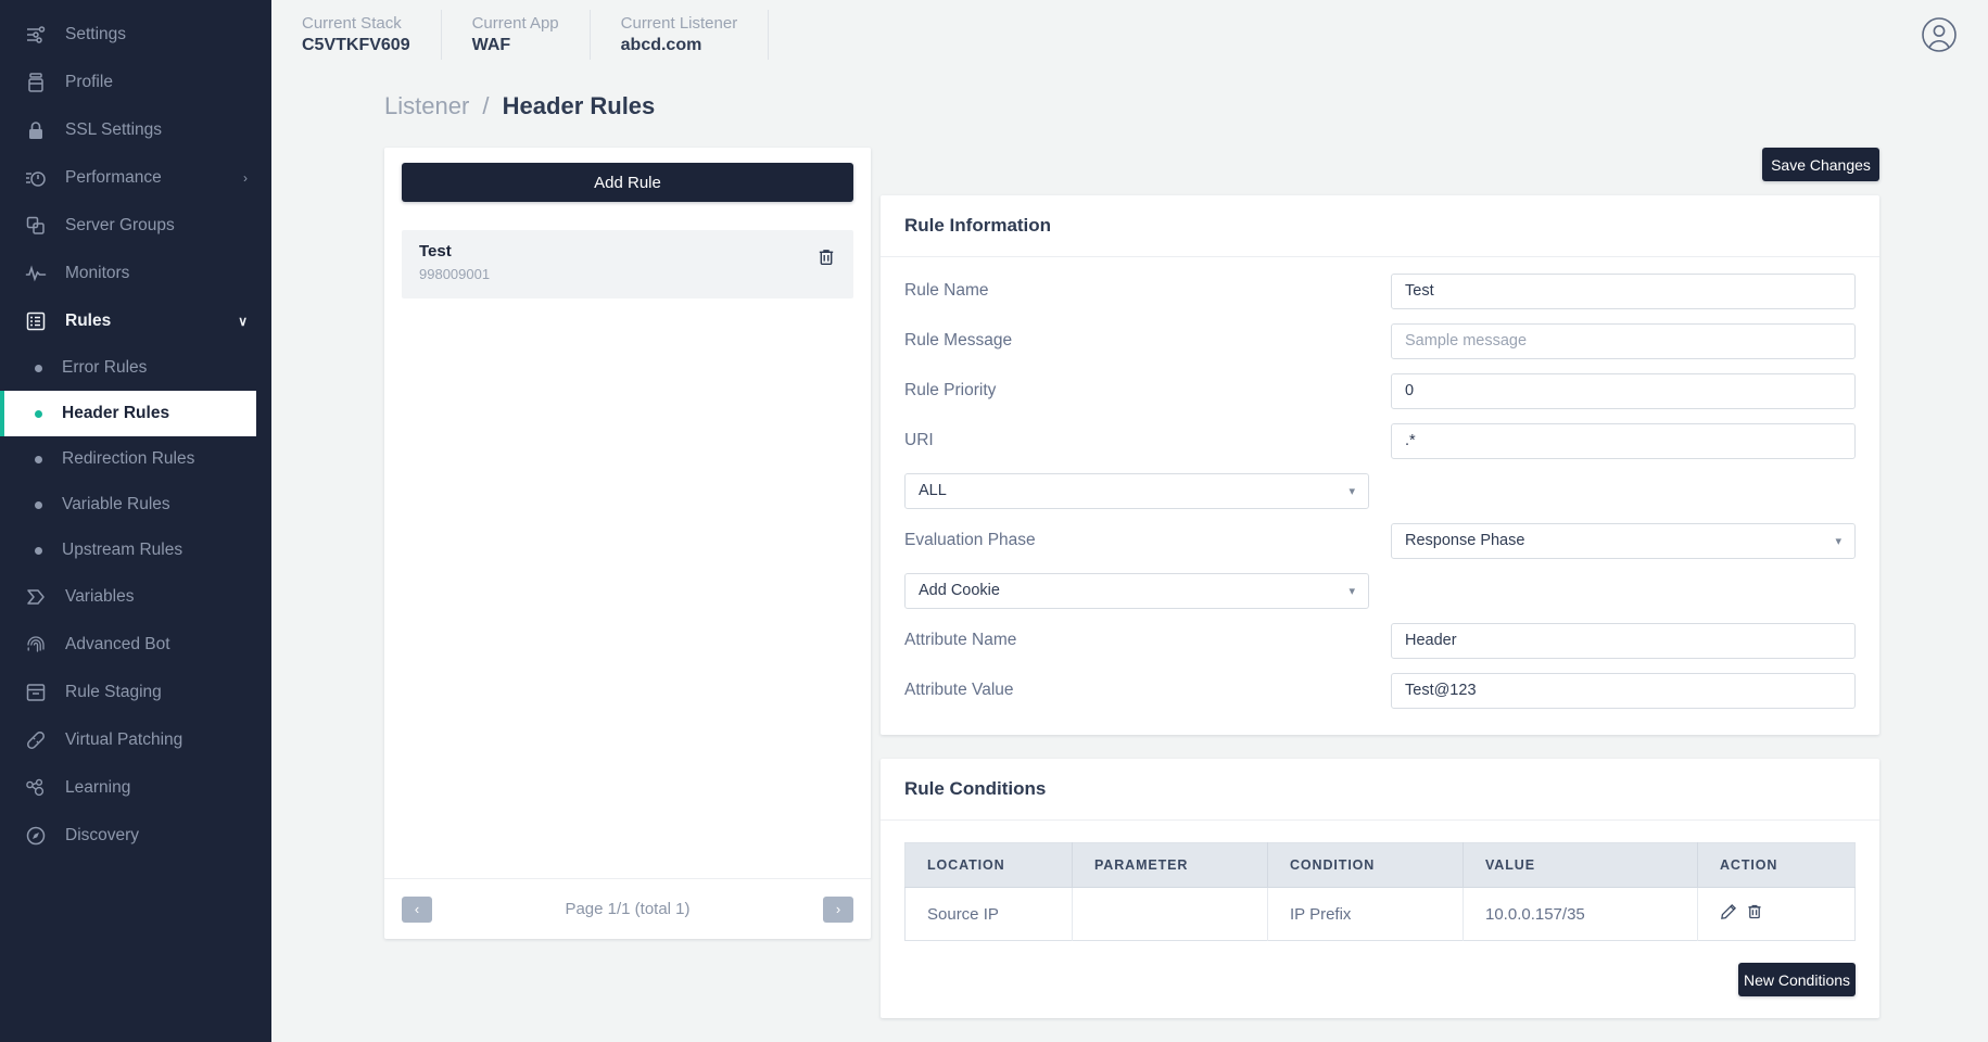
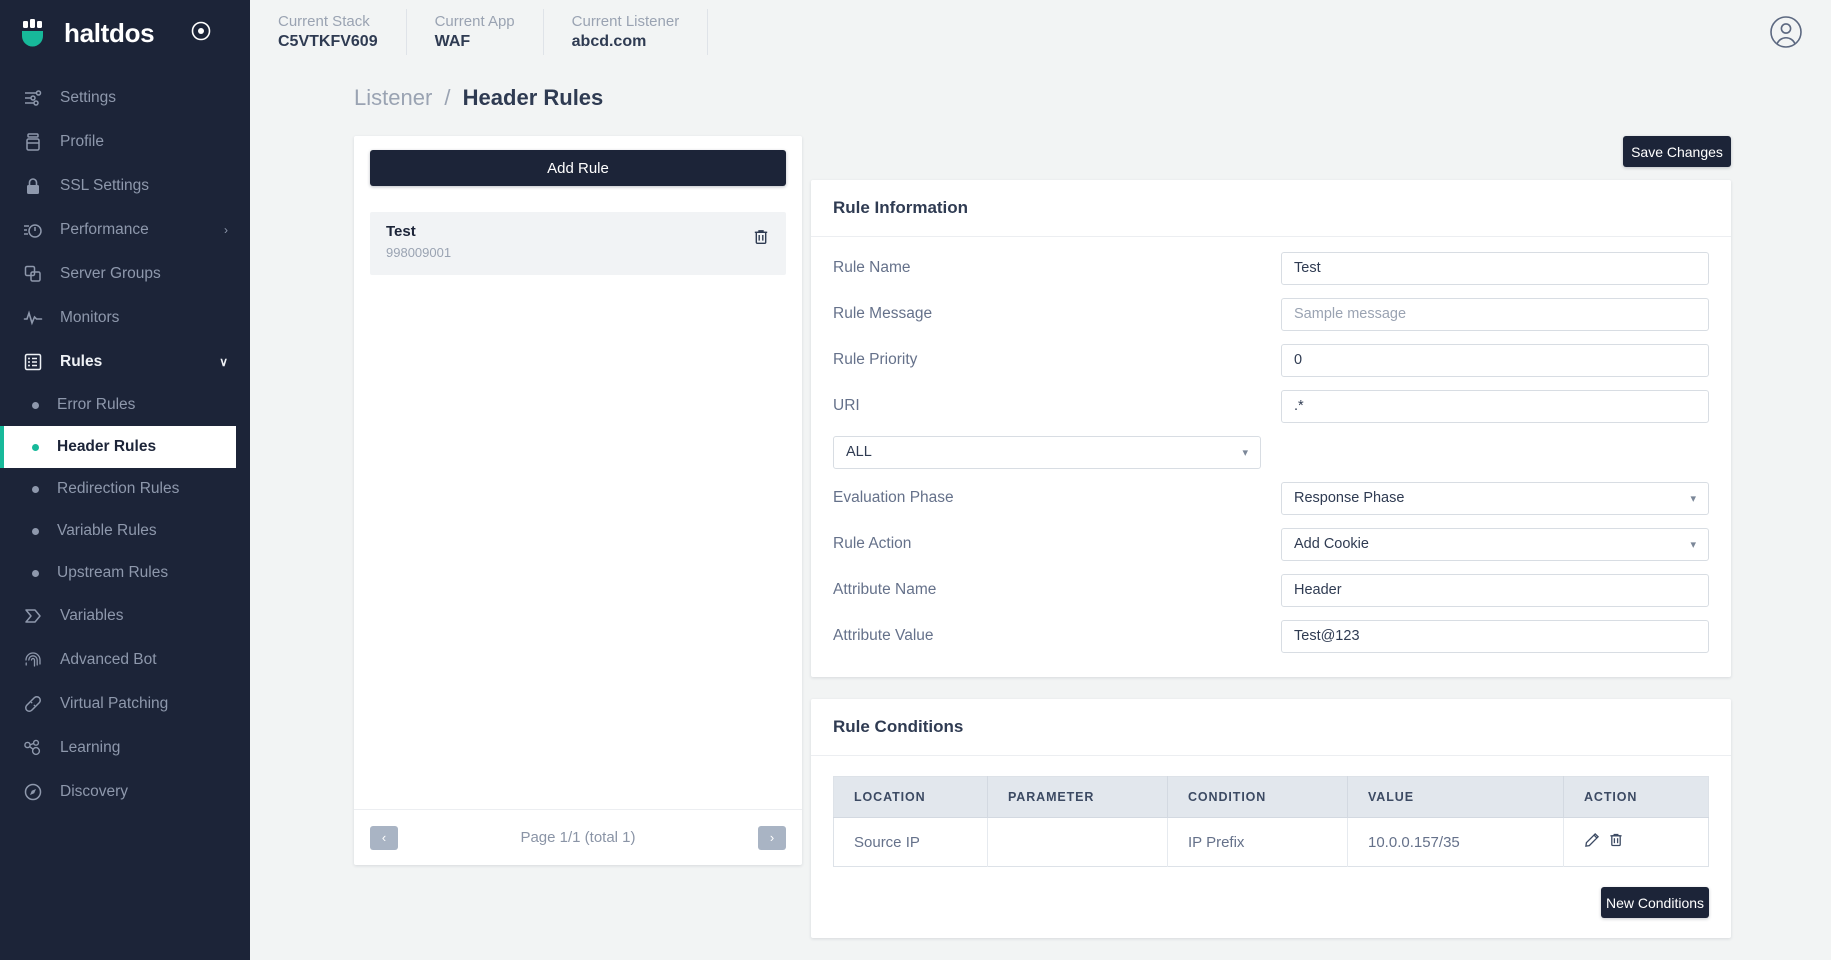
+ haltdos
  Settings
  Profile
  SSL Settings
  Performance
  ›
  Server Groups
  Monitors
  Rules
  ∨
  Error Rules
  Header Rules
  Redirection Rules
  Variable Rules
  Upstream Rules
  Variables
  Advanced Bot
- Rule Staging
  Virtual Patching
  Learning
  Discovery
  Current Stack
  C5VTKFV609
  Current App
  WAF
  Current Listener
  abcd.com
  Listener / Header Rules
  Add Rule
  Test
  998009001
  ‹
  Page 1/1 (total 1)
  ›
  Save Changes
  Rule Information
  Rule Name
  Test
  Rule Message
  Sample message
  Rule Priority
  0
  URI
  .*
  ALL
  ▾
  Evaluation Phase
  Response Phase
  ▾
+ Rule Action
  Add Cookie
  ▾
  Attribute Name
  Header
  Attribute Value
  Test@123
  Rule Conditions
  LOCATION	PARAMETER	CONDITION	VALUE	ACTION
  Source IP		IP Prefix	10.0.0.157/35
  New Conditions
